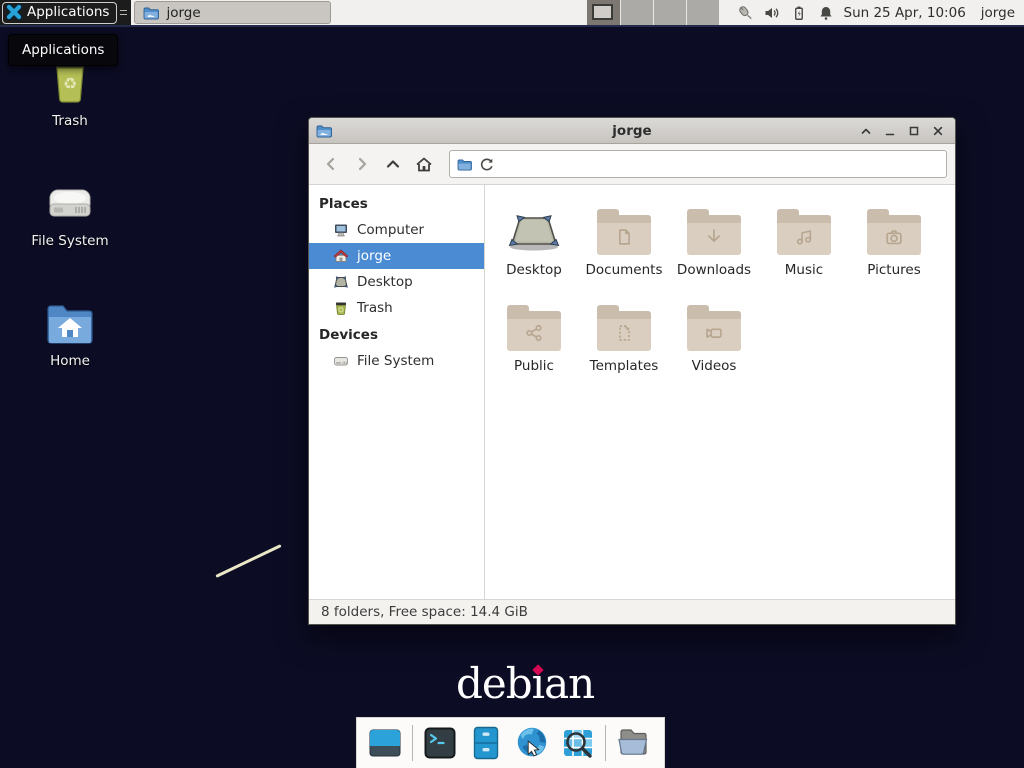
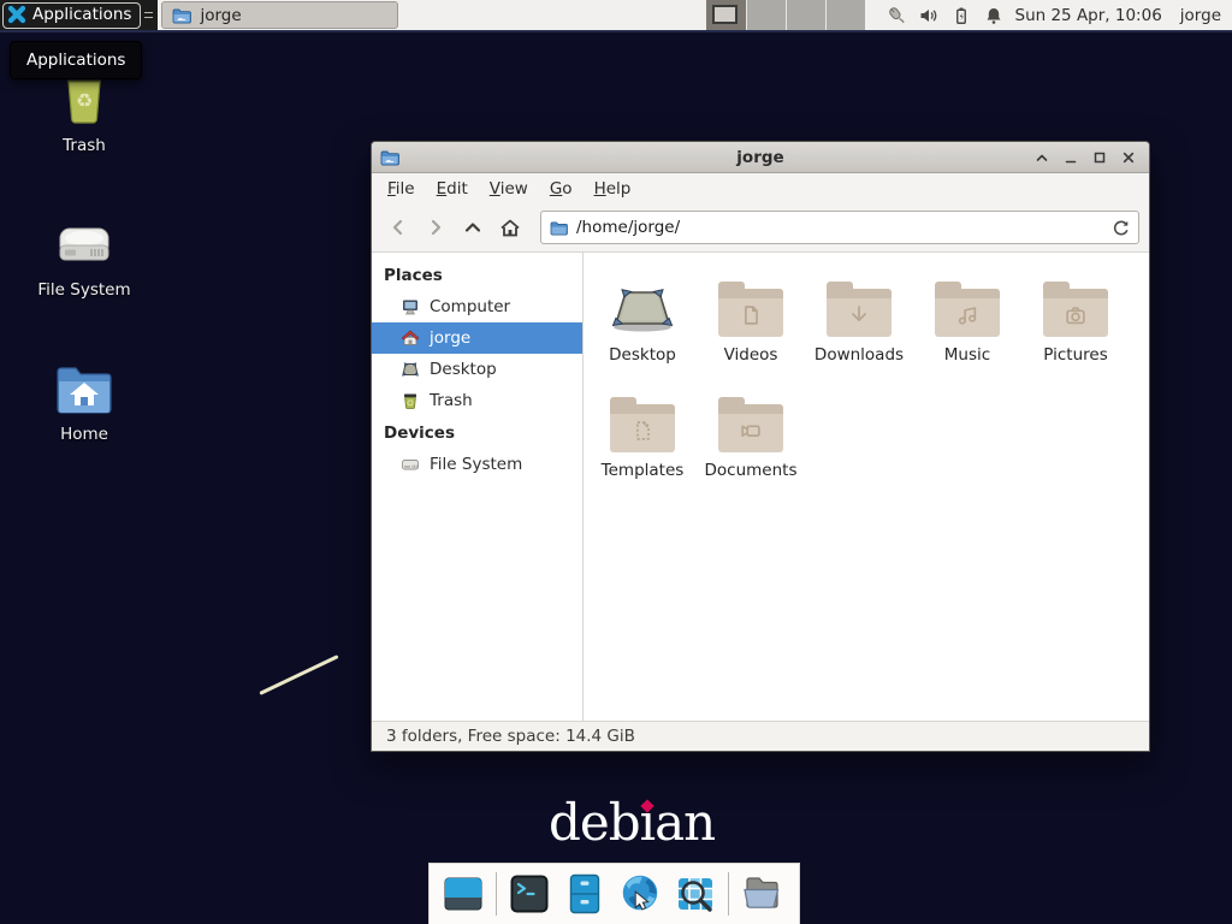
  Applications
  jorge
  Sun 25 Apr, 10:06
  jorge
  Applications
  ♻
  Trash
  File System
  Home
  deb
  ı
  an
  jorge
+ File
+ Edit
+ View
+ Go
+ Help
+ /home/jorge/
  Places
  Computer
  jorge
  Desktop
  Trash
  Devices
  File System
  Desktop
- Documents
+ Videos
  Downloads
  Music
  Pictures
- Public
  Templates
- Videos
+ Documents
- 8 folders, Free space: 14.4 GiB
+ 3 folders, Free space: 14.4 GiB
